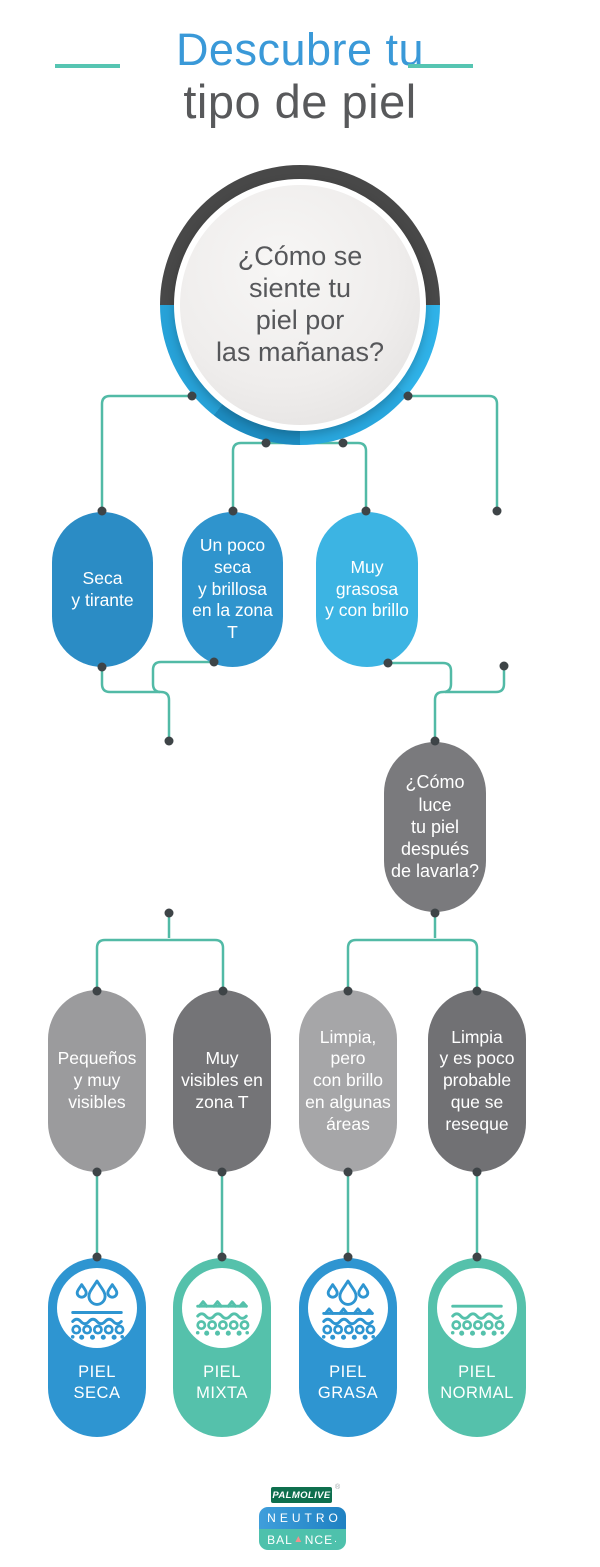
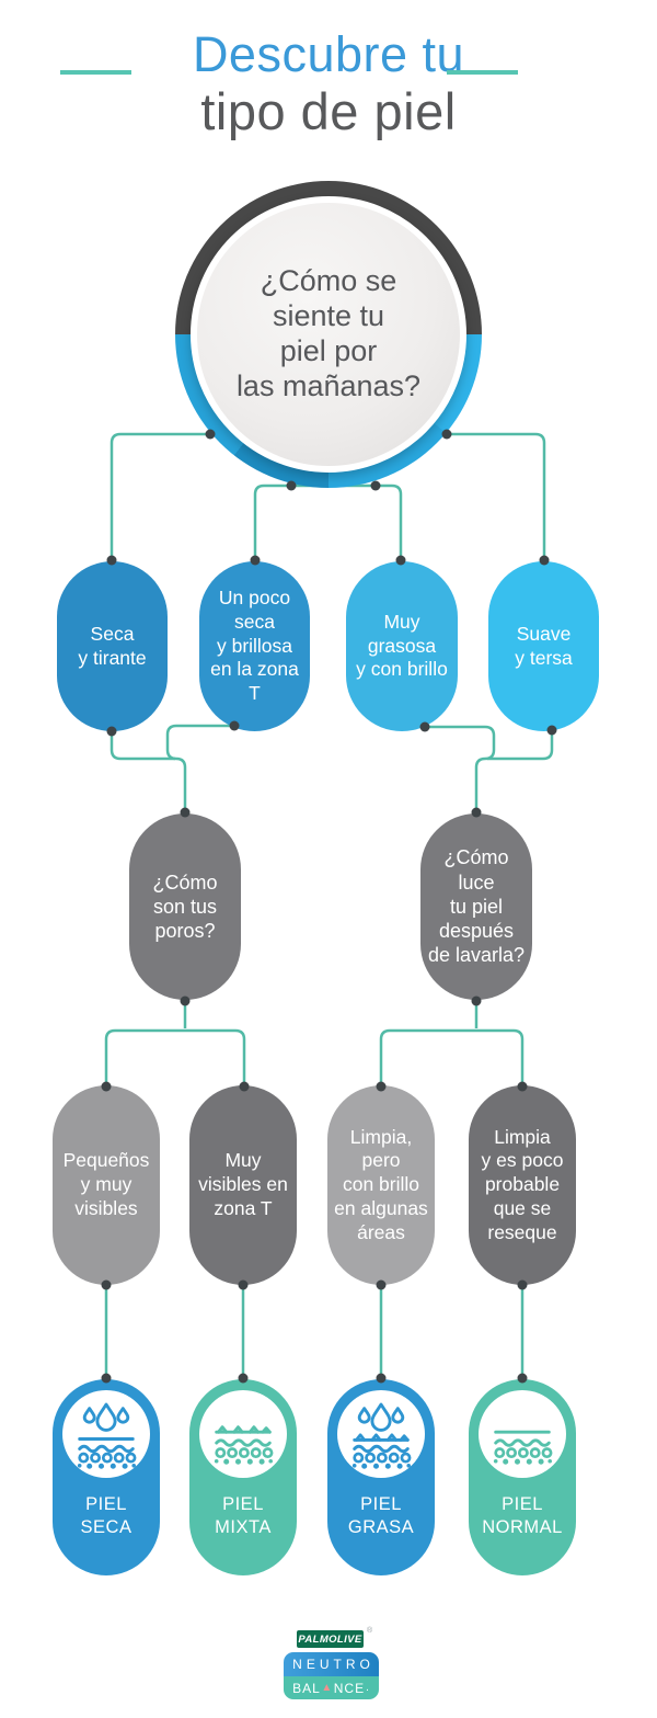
  Descubre tu
  tipo de piel
  ¿Cómo se
  siente tu
  piel por
  las mañanas?
  Seca
  y tirante
  Un poco
  seca
  y brillosa
  en la zona T
  Muy
  grasosa
  y con brillo
+ Suave
+ y tersa
+ ¿Cómo
+ son tus
+ poros?
  ¿Cómo luce
  tu piel
  después
  de lavarla?
  Pequeños
  y muy
  visibles
  Muy
  visibles en
  zona T
  Limpia, pero
  con brillo
  en algunas
  áreas
  Limpia
  y es poco
  probable
  que se
  reseque
  PIEL
  SECA
  PIEL
  MIXTA
  PIEL
  GRASA
  PIEL
  NORMAL
  PALMOLIVE
  NEUTRO
  BAL
  ▲
  NCE
  .
